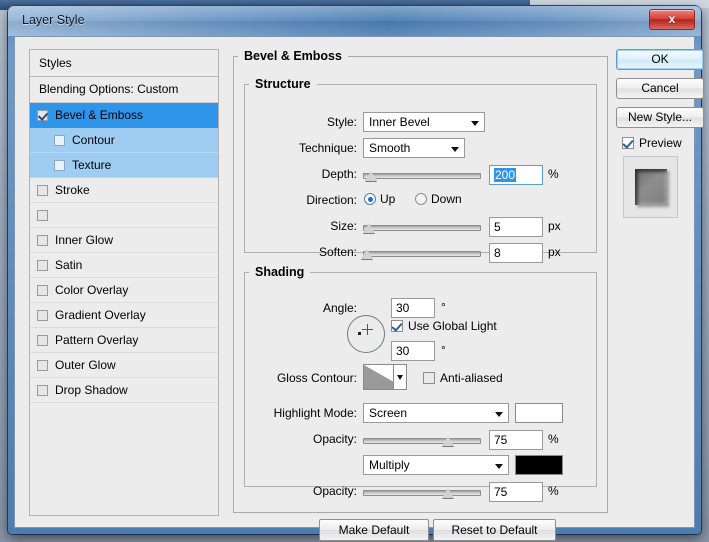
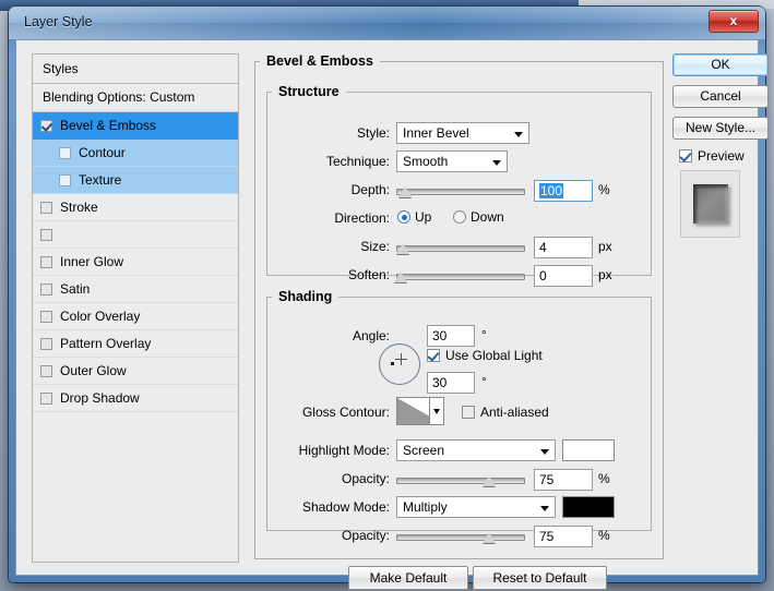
  Layer Style
  x
  Styles
  Blending Options: Custom
  Bevel & Emboss
  Contour
  Texture
  Stroke
  Inner Glow
  Satin
  Color Overlay
- Gradient Overlay
  Pattern Overlay
  Outer Glow
  Drop Shadow
  Bevel & Emboss
  Structure
  Style:
  Inner Bevel
  Technique:
  Smooth
  Depth:
- 200
+ 100
  %
  Direction:
  Up
  Down
  Size:
- 5
+ 4
  px
  Soften:
- 8
+ 0
  px
  Shading
  Angle:
  30
  °
  Use Global Light
  30
  °
  Gloss Contour:
  Anti-aliased
  Highlight Mode:
  Screen
  Opacity:
  75
  %
+ Shadow Mode:
  Multiply
  Opacity:
  75
  %
  Make Default
  Reset to Default
  OK
  Cancel
  New Style...
  Preview
